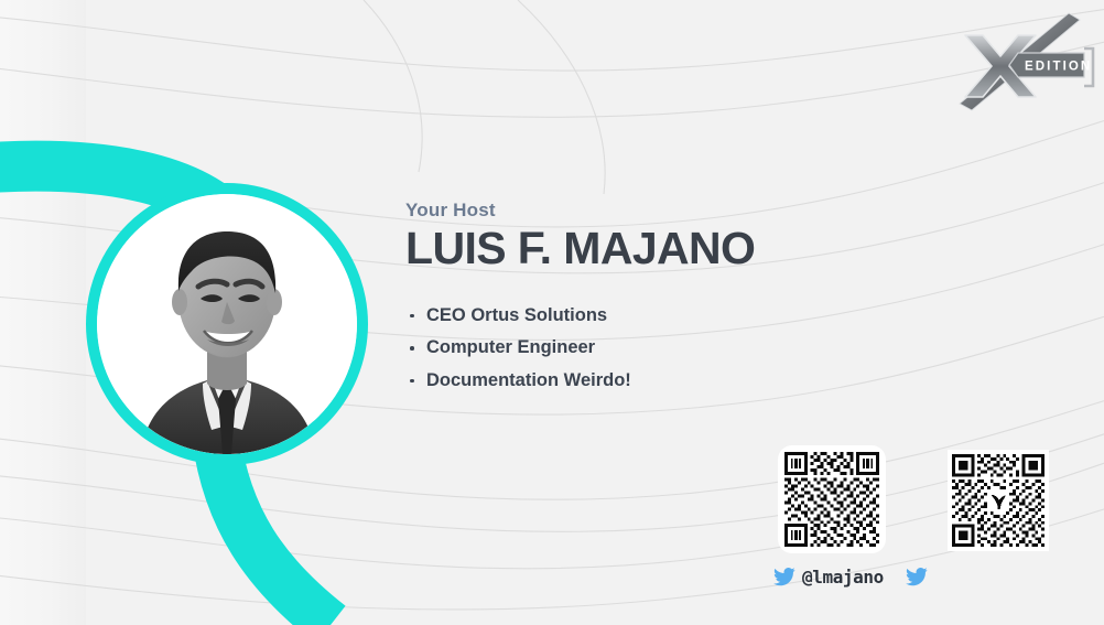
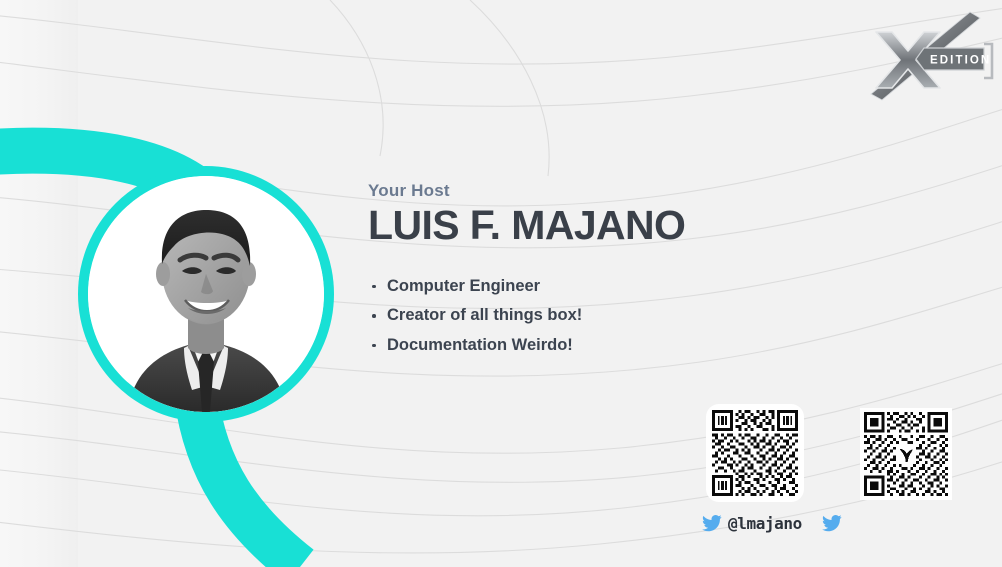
  Your Host
  LUIS F. MAJANO
- CEO Ortus Solutions
  Computer Engineer
+ Creator of all things box!
  Documentation Weirdo!
  EDITION
  @lmajano
